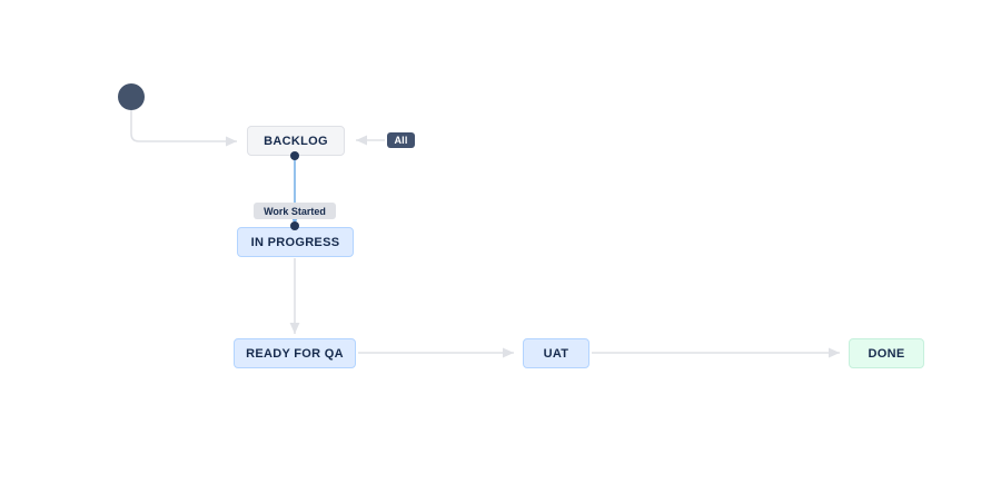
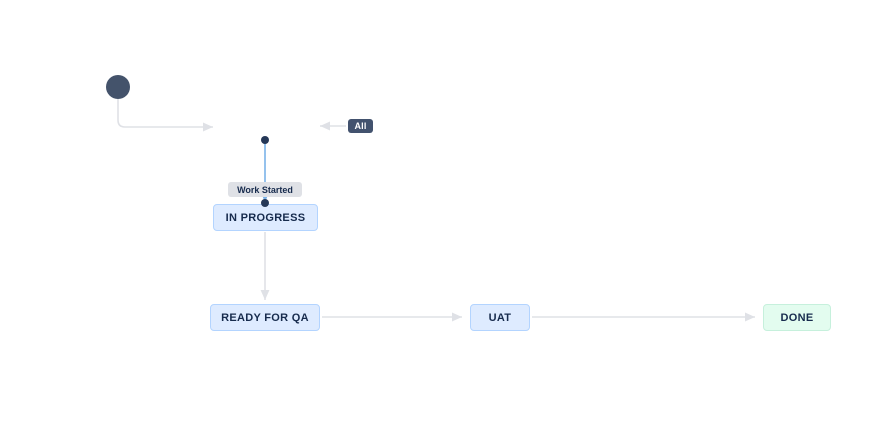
- BACKLOG
  IN PROGRESS
  READY FOR QA
  UAT
  DONE
  All
  Work Started
